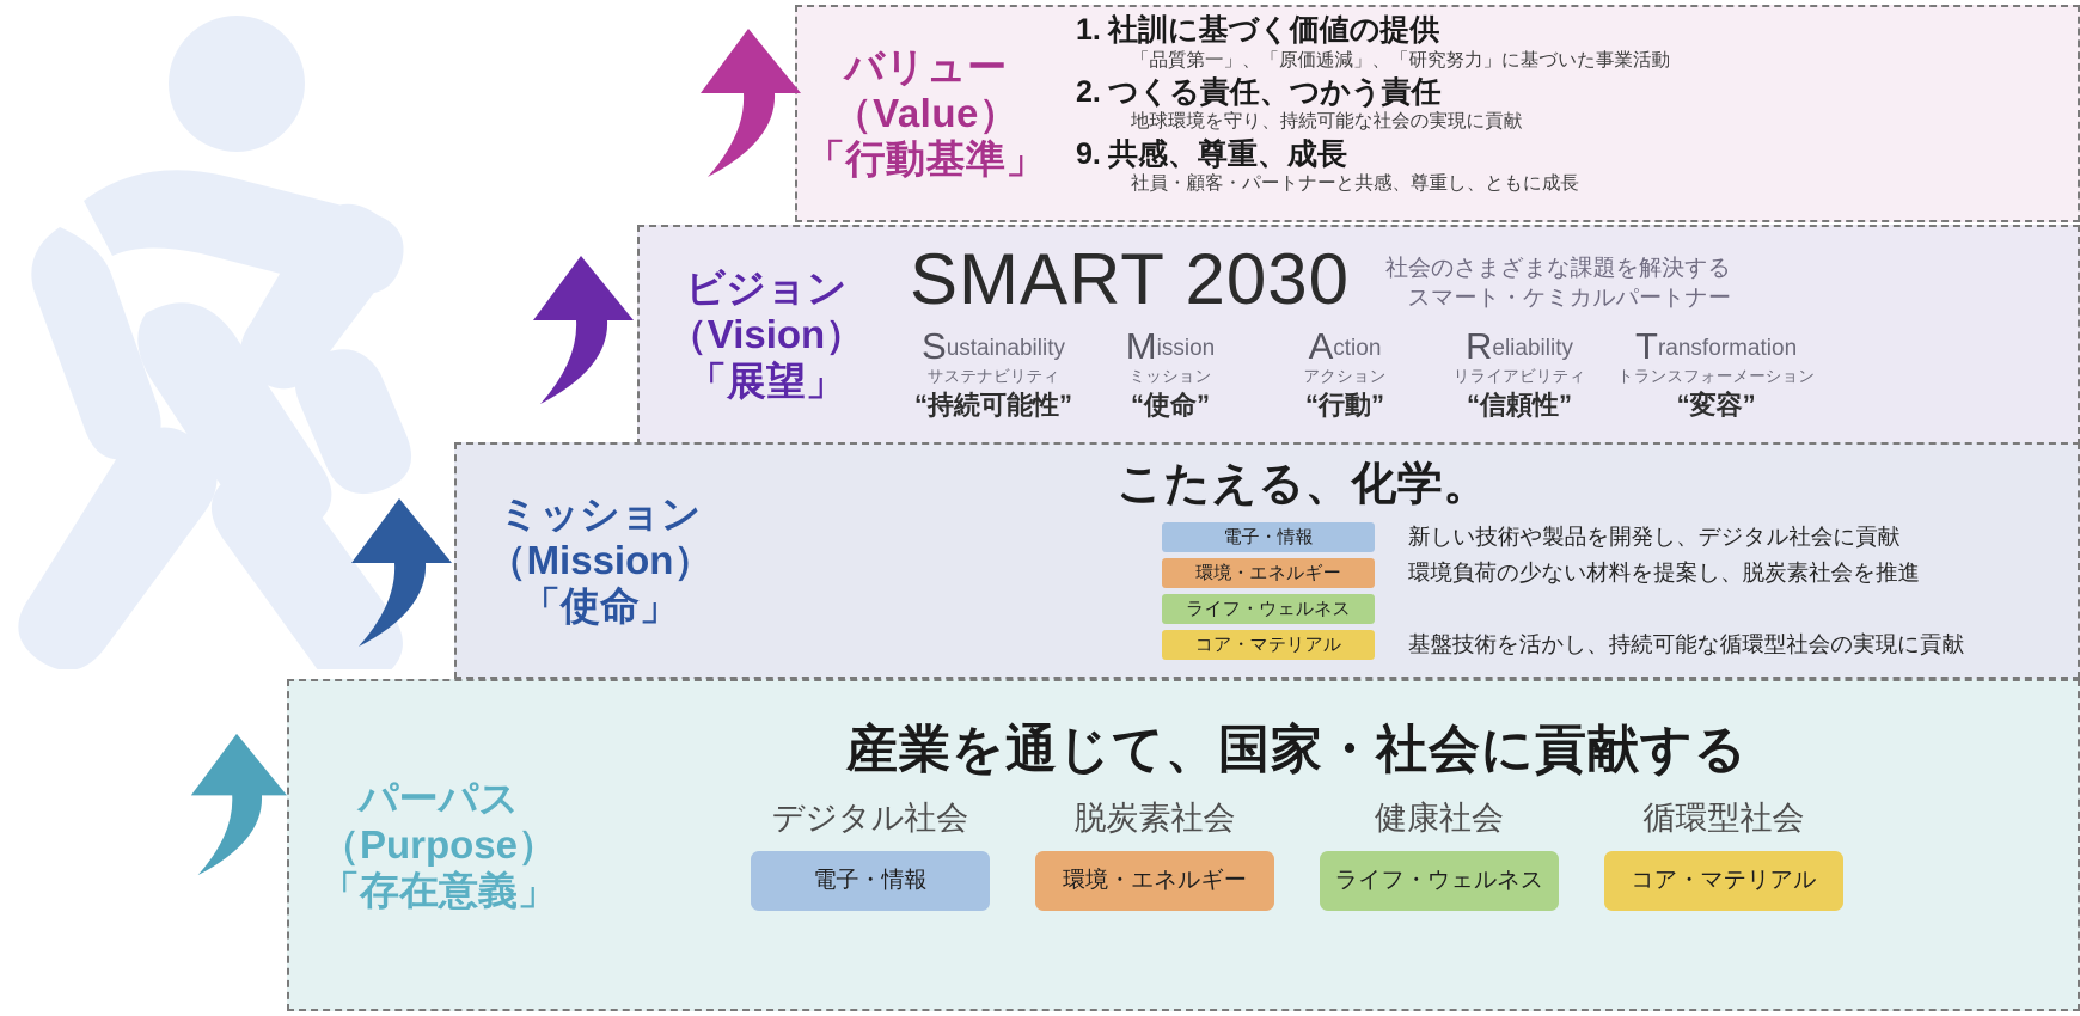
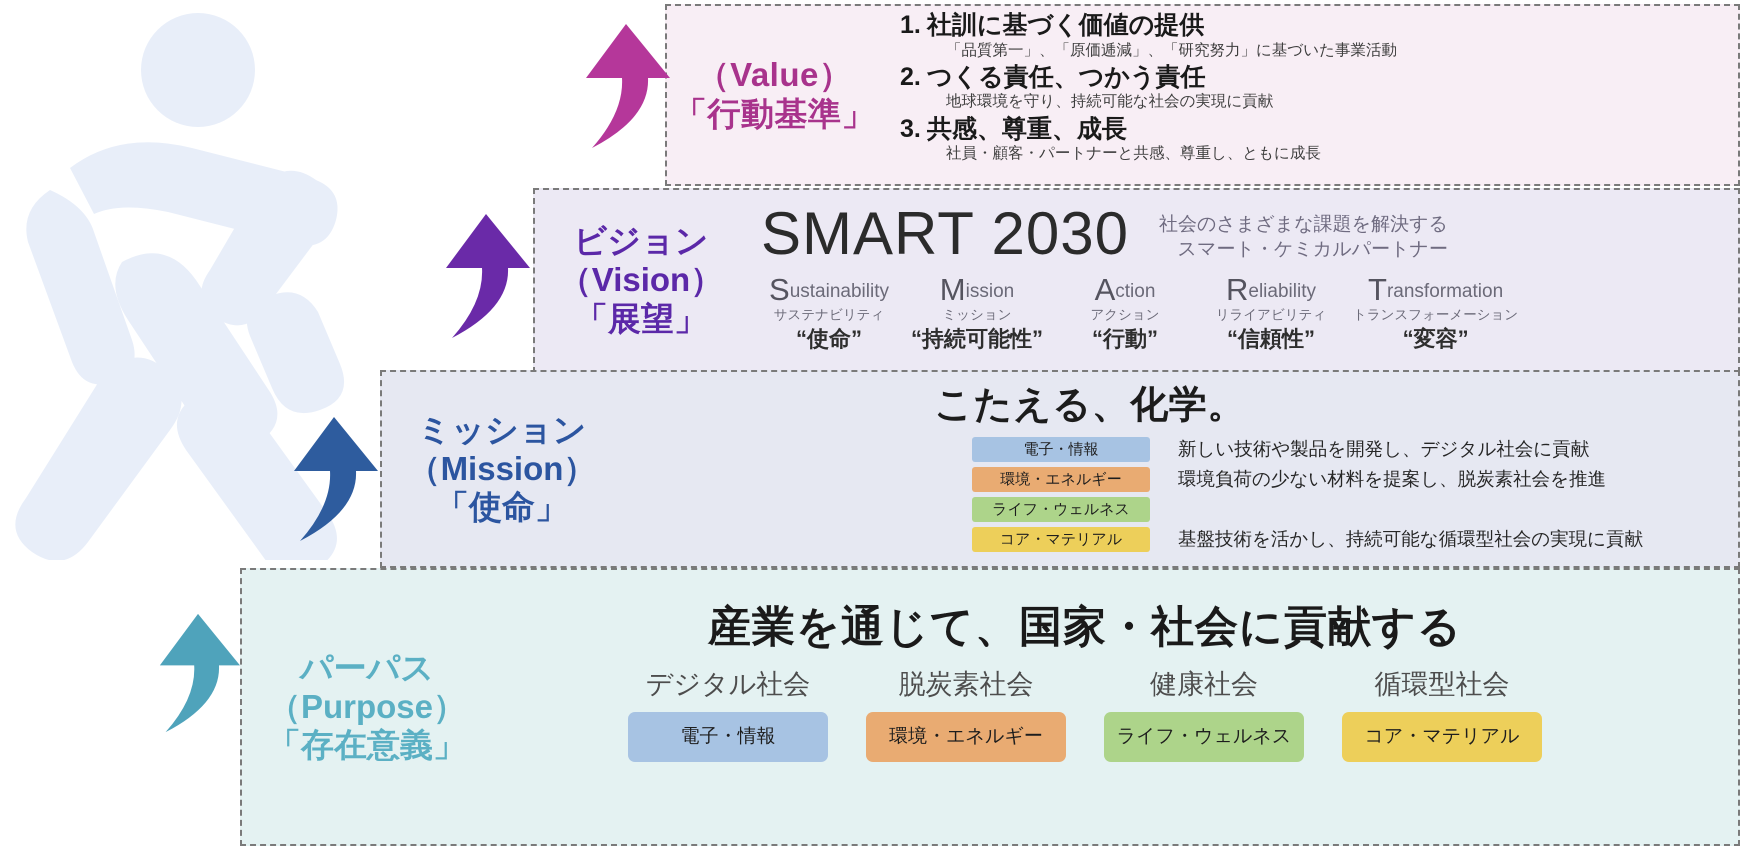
- バリュー
  （Value）
  「行動基準」
  1. 社訓に基づく価値の提供
  「品質第一」、「原価逓減」、「研究努力」に基づいた事業活動
  2. つくる責任、つかう責任
  地球環境を守り、持続可能な社会の実現に貢献
- 9. 共感、尊重、成長
+ 3. 共感、尊重、成長
  社員・顧客・パートナーと共感、尊重し、ともに成長
  ビジョン
  （Vision）
  「展望」
  SMART 2030
  社会のさまざまな課題を解決する
  スマート・ケミカルパートナー
  Sustainability
  サステナビリティ
- “持続可能性”
+ “使命”
  Mission
  ミッション
- “使命”
+ “持続可能性”
  Action
  アクション
  “行動”
  Reliability
  リライアビリティ
  “信頼性”
  Transformation
  トランスフォーメーション
  “変容”
  ミッション
  （Mission）
  「使命」
  こたえる、化学。
  電子・情報
  新しい技術や製品を開発し、デジタル社会に貢献
  環境・エネルギー
  環境負荷の少ない材料を提案し、脱炭素社会を推進
  ライフ・ウェルネス
  コア・マテリアル
  基盤技術を活かし、持続可能な循環型社会の実現に貢献
  パーパス
  （Purpose）
  「存在意義」
  産業を通じて、国家・社会に貢献する
  デジタル社会
  電子・情報
  脱炭素社会
  環境・エネルギー
  健康社会
  ライフ・ウェルネス
  循環型社会
  コア・マテリアル
